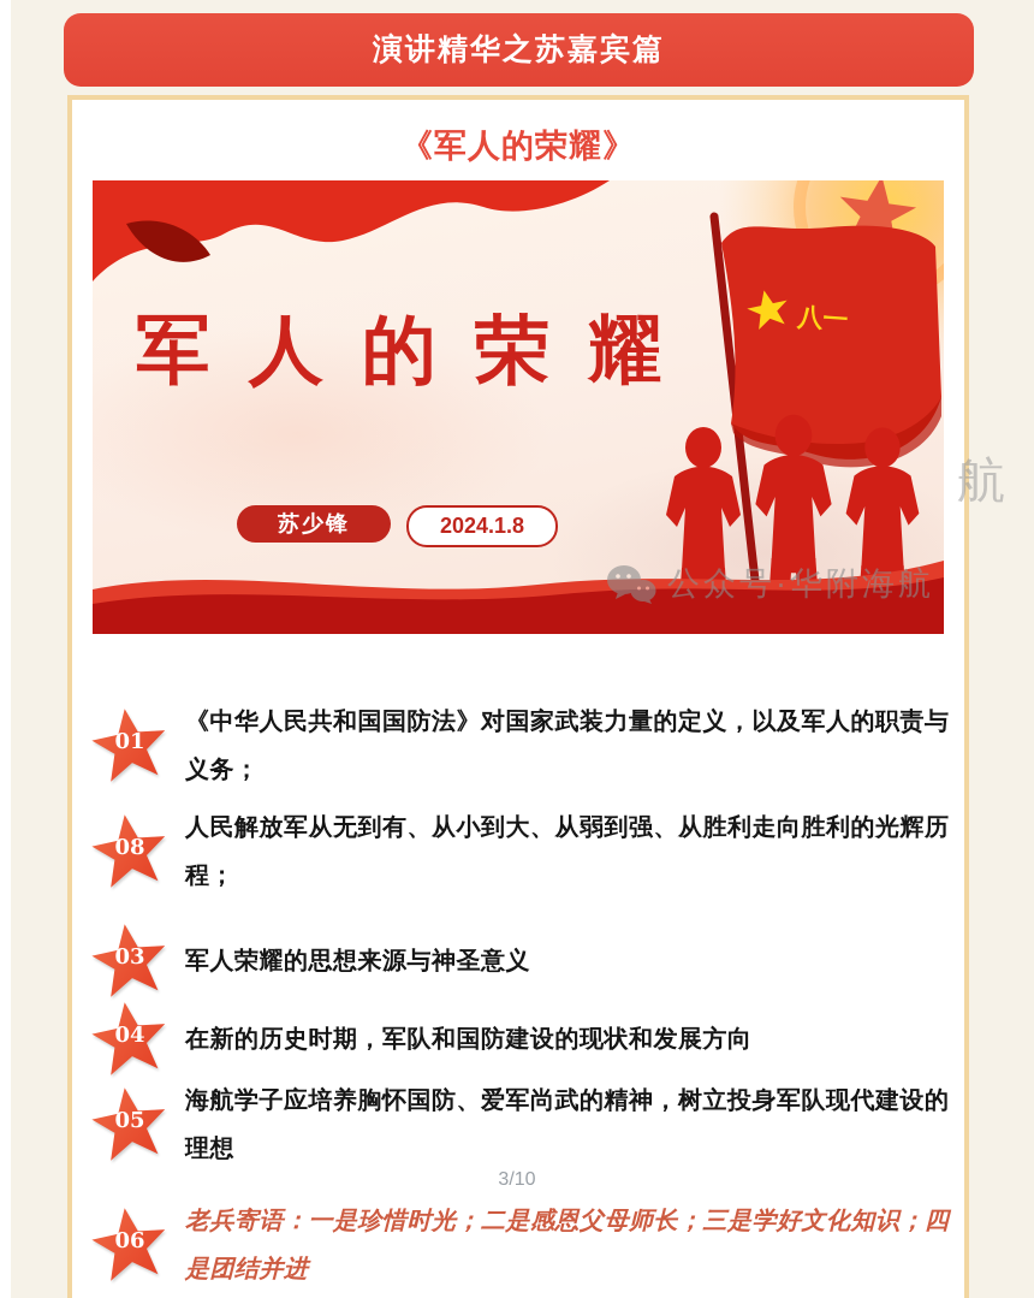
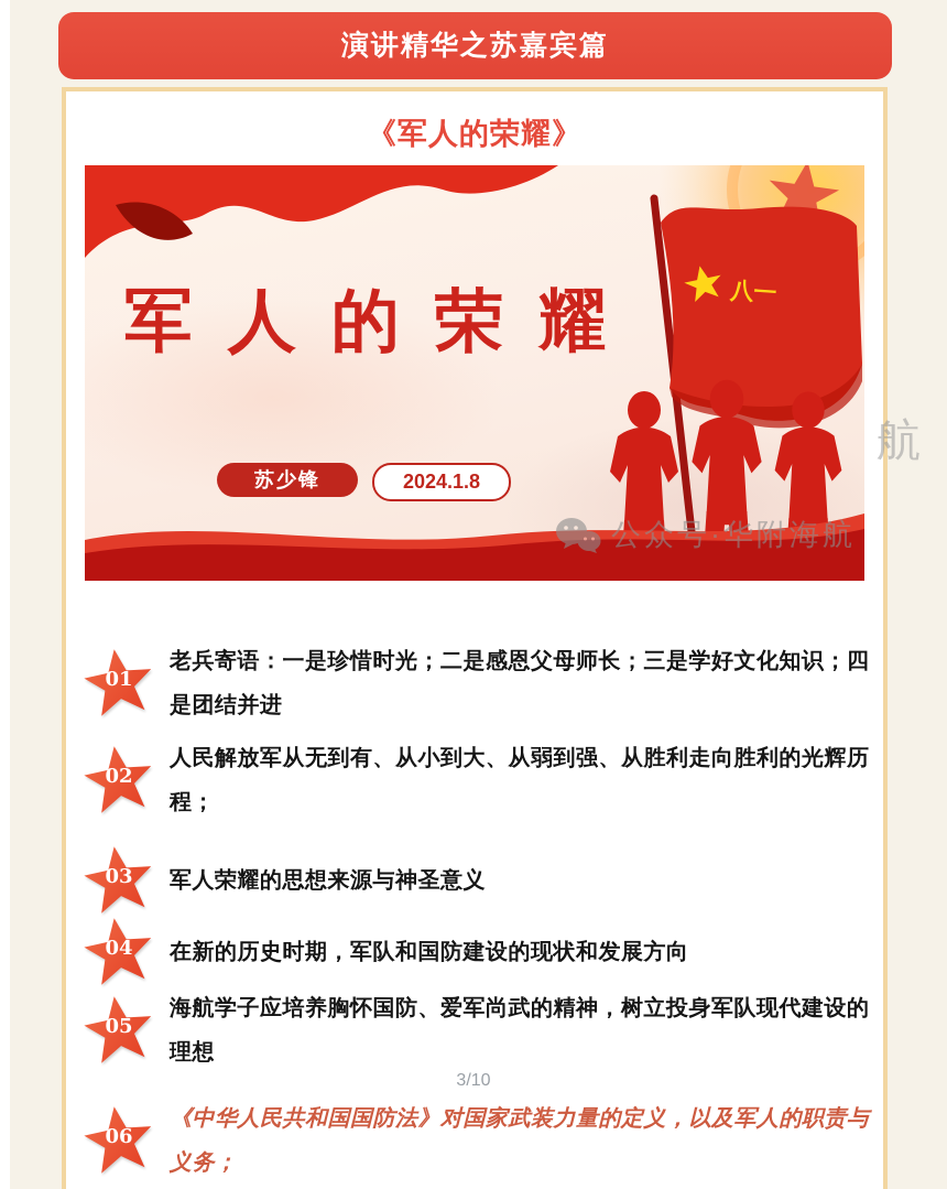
  演讲精华之苏嘉宾篇
  《军人的荣耀》
  军人的荣耀
  苏少锋
  2024.1.8
  公众号·华附海航
  01
- 《中华人民共和国国防法》对国家武装力量的定义，以及军人的职责与义务；
+ 老兵寄语：一是珍惜时光；二是感恩父母师长；三是学好文化知识；四是团结并进
- 08
+ 02
  人民解放军从无到有、从小到大、从弱到强、从胜利走向胜利的光辉历程；
  03
  军人荣耀的思想来源与神圣意义
  04
  在新的历史时期，军队和国防建设的现状和发展方向
  05
  海航学子应培养胸怀国防、爱军尚武的精神，树立投身军队现代建设的理想
  06
- 老兵寄语：一是珍惜时光；二是感恩父母师长；三是学好文化知识；四是团结并进
+ 《中华人民共和国国防法》对国家武装力量的定义，以及军人的职责与义务；
  3/10
  航
